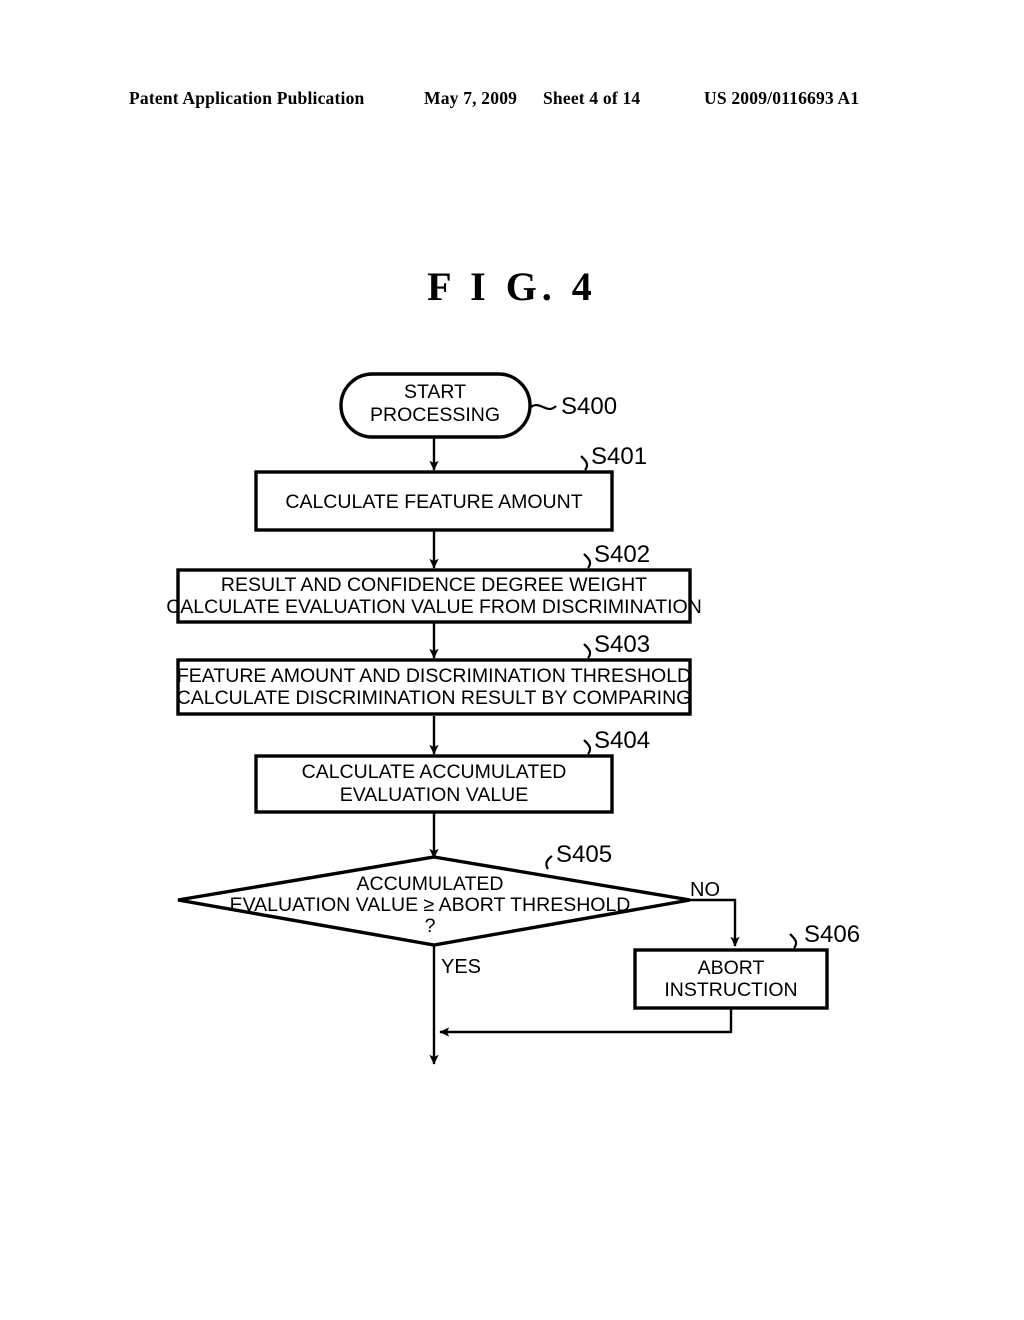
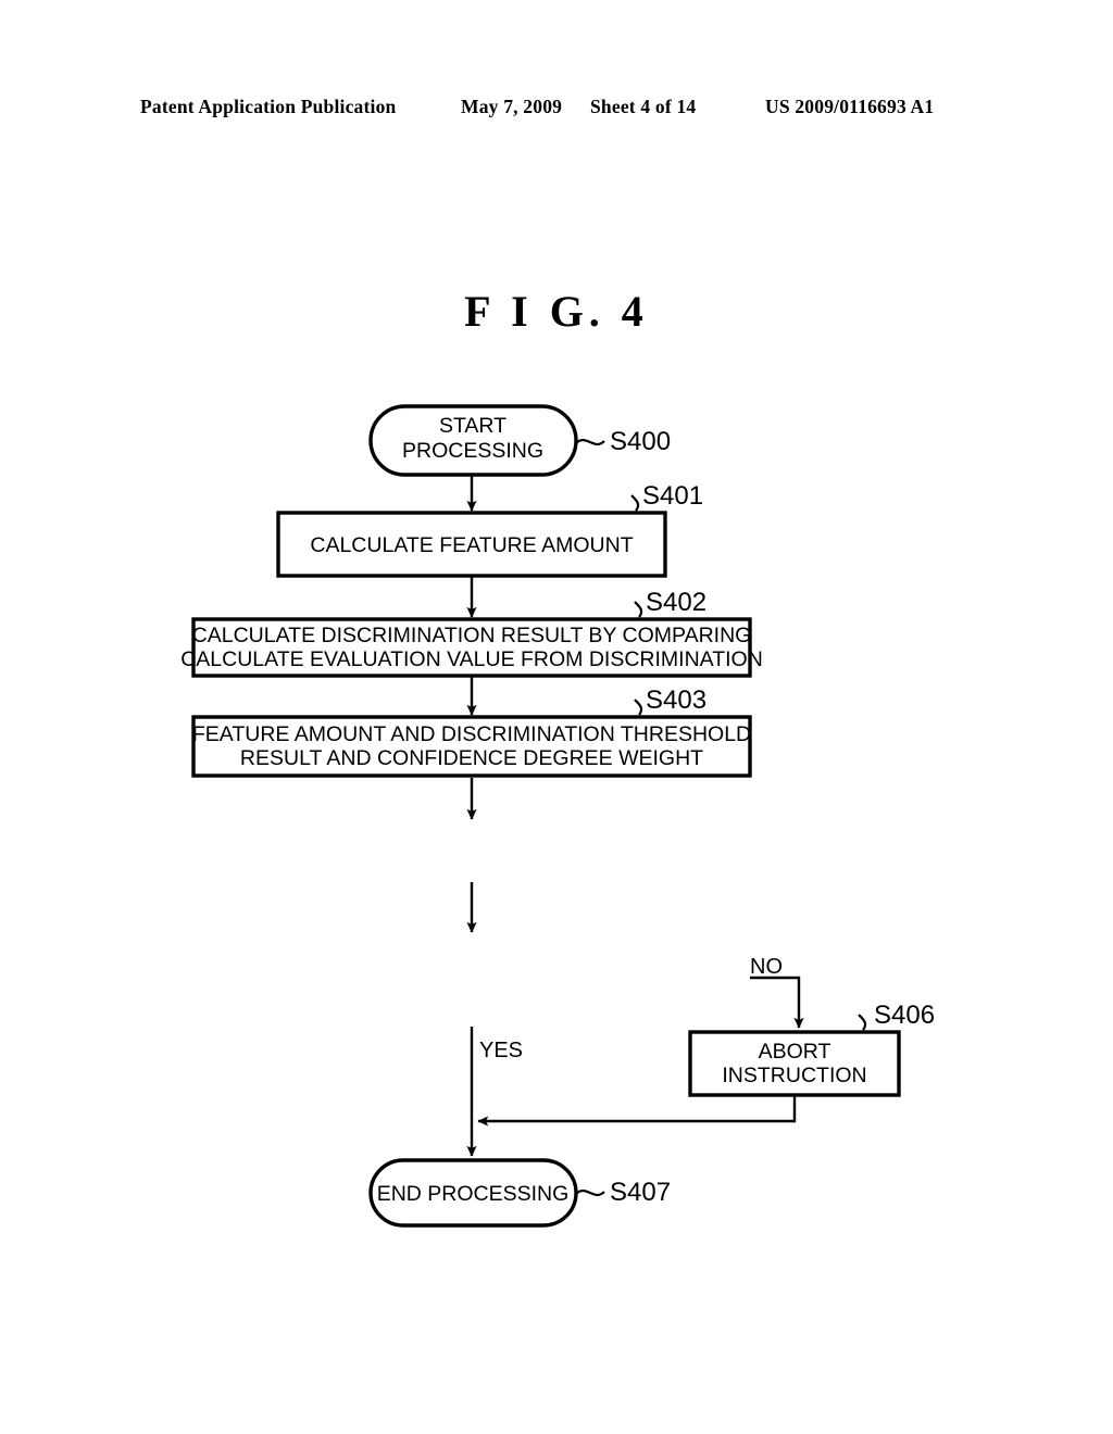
  Patent Application Publication
  May 7, 2009
  Sheet 4 of 14
  US 2009/0116693 A1
  F I G. 4
  START
  PROCESSING
  S400
  CALCULATE FEATURE AMOUNT
  S401
- RESULT AND CONFIDENCE DEGREE WEIGHT
+ CALCULATE DISCRIMINATION RESULT BY COMPARING
  CALCULATE EVALUATION VALUE FROM DISCRIMINATION
  S402
  FEATURE AMOUNT AND DISCRIMINATION THRESHOLD
- CALCULATE DISCRIMINATION RESULT BY COMPARING
+ RESULT AND CONFIDENCE DEGREE WEIGHT
  S403
- CALCULATE ACCUMULATED
- EVALUATION VALUE
- S404
- ACCUMULATED
- EVALUATION VALUE ≥ ABORT THRESHOLD
- ?
- S405
  NO
  YES
  ABORT
  INSTRUCTION
  S406
+ END PROCESSING
+ S407
